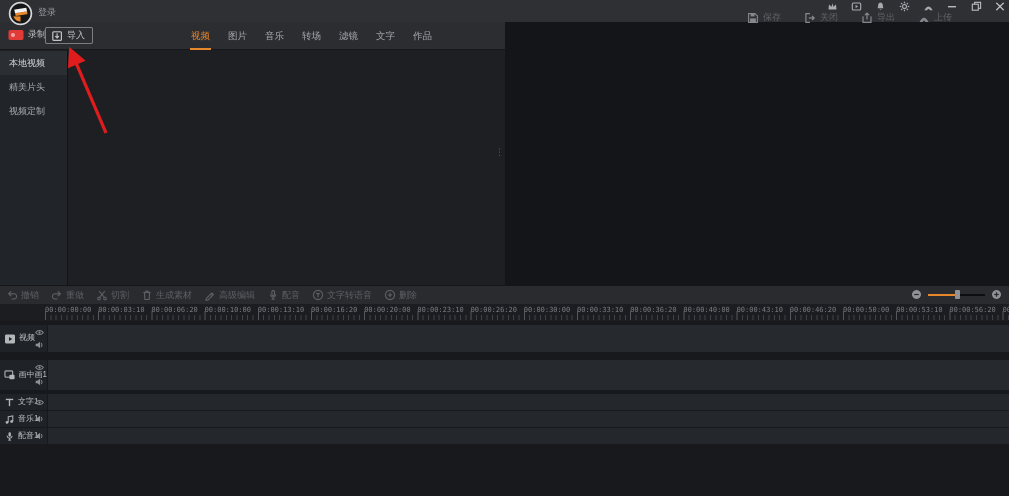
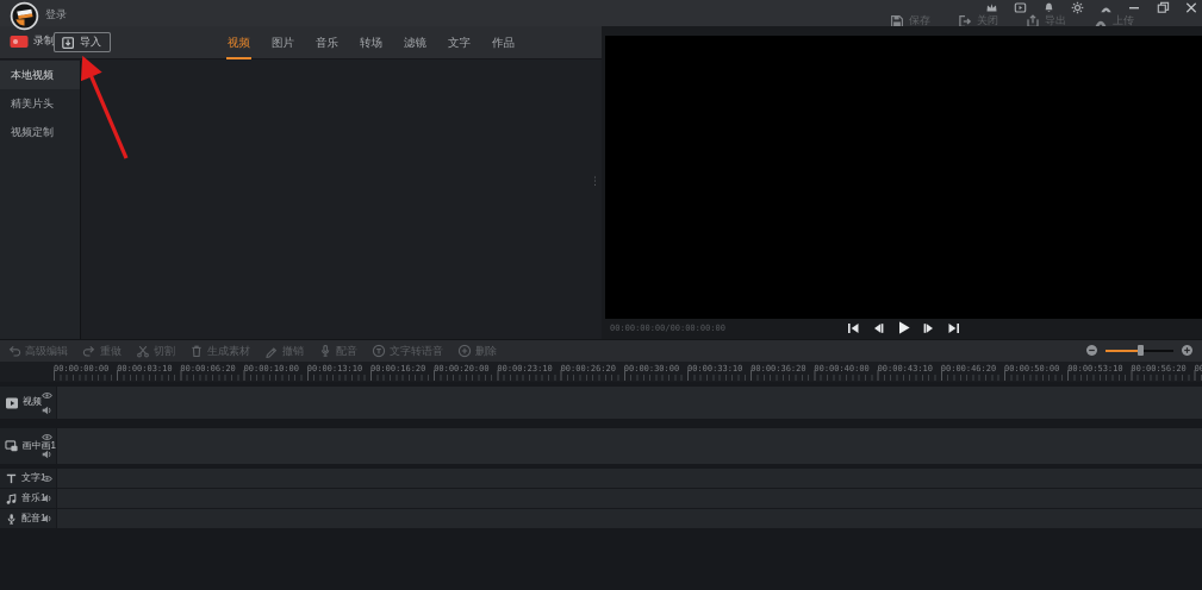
  登录
  保存
  关闭
  导出
  上传
  录制
  导入
  视频
  图片
  音乐
  转场
  滤镜
  文字
  作品
  本地视频
  精美片头
  视频定制
  ⋮
+ 00:00:00:00/00:00:00:00
- 撤销
+ 高级编辑
  重做
  切割
  生成素材
- 高级编辑
+ 撤销
  配音
  文字转语音
  删除
  00:00:00:00
  00:00:03:10
  00:00:06:20
  00:00:10:00
  00:00:13:10
  00:00:16:20
  00:00:20:00
  00:00:23:10
  00:00:26:20
  00:00:30:00
  00:00:33:10
  00:00:36:20
  00:00:40:00
  00:00:43:10
  00:00:46:20
  00:00:50:00
  00:00:53:10
  00:00:56:20
  视频
  画中画1
